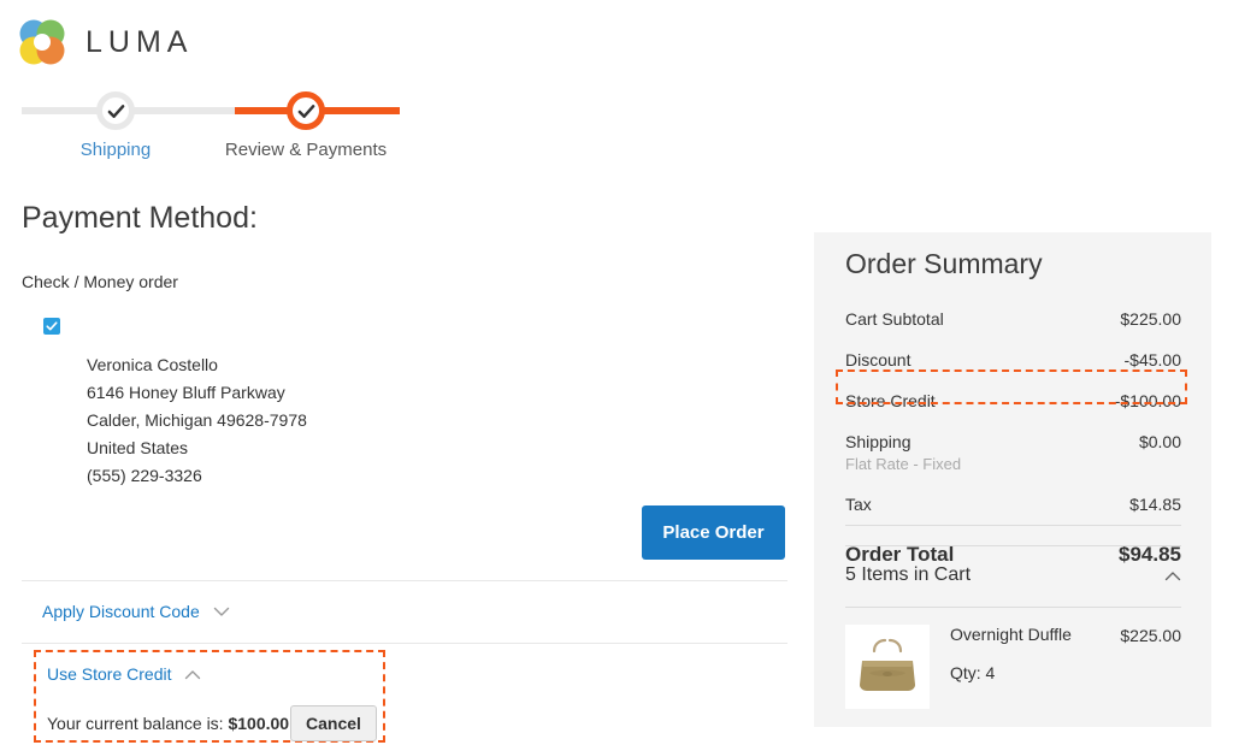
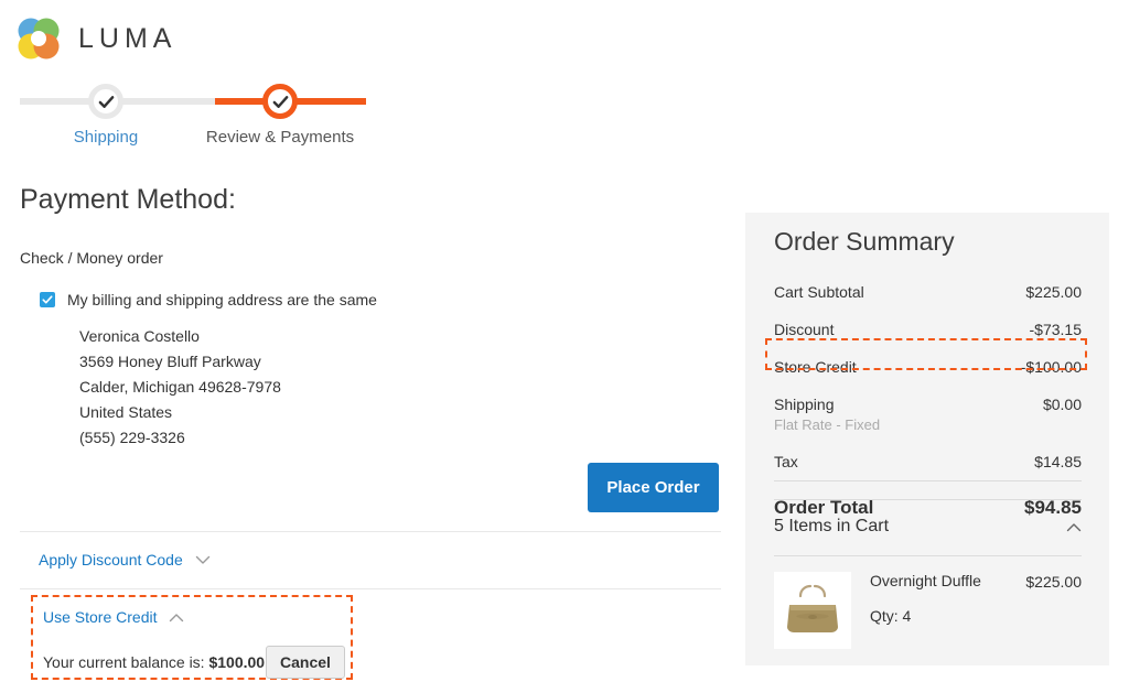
  LUMA
  Shipping
  Review & Payments
  Payment Method:
  Check / Money order
+ My billing and shipping address are the same
  Veronica Costello
- 6146 Honey Bluff Parkway
+ 3569 Honey Bluff Parkway
  Calder, Michigan 49628-7978
  United States
  (555) 229-3326
  Place Order
  Apply Discount Code
  Use Store Credit
  Your current balance is: $100.00
  Cancel
  Order Summary
  Cart Subtotal	$225.00
- Discount	-$45.00
+ Discount	-$73.15
  Store Credit	-$100.00
  Shipping Flat Rate - Fixed	$0.00
  Tax	$14.85
  Order Total	$94.85
  5 Items in Cart
  Overnight Duffle
  Qty: 4
  $225.00
